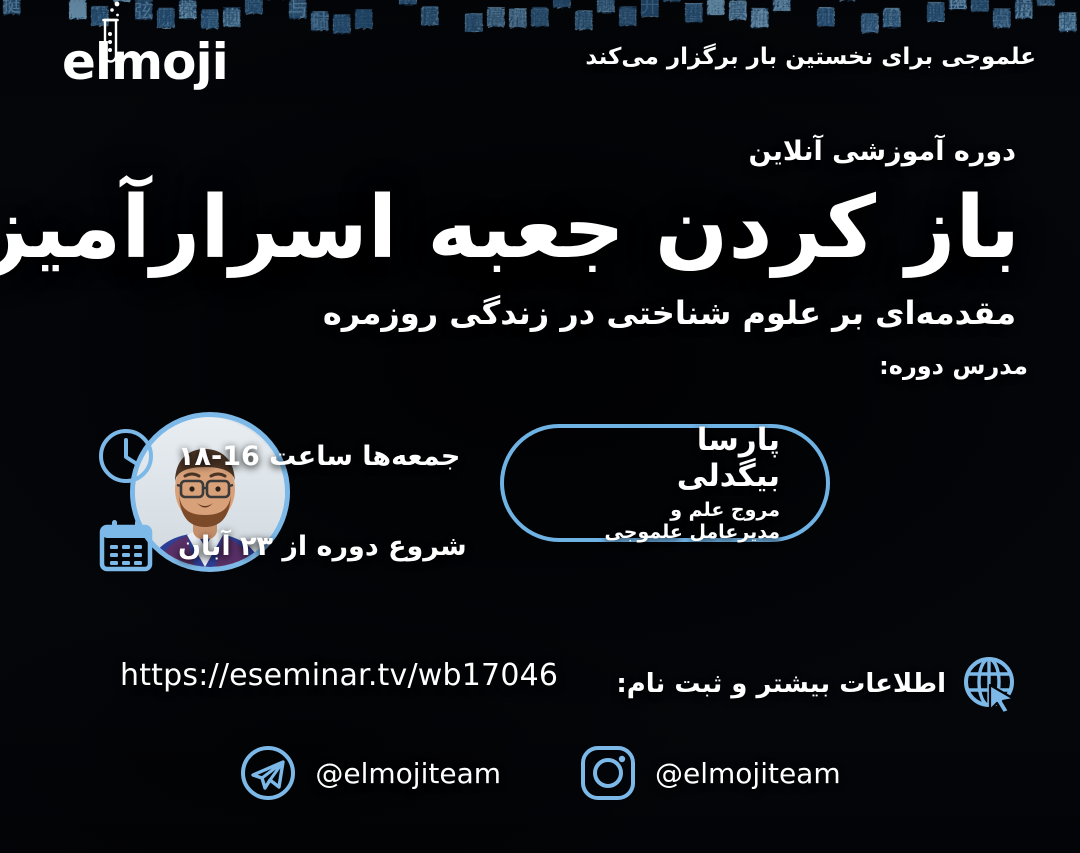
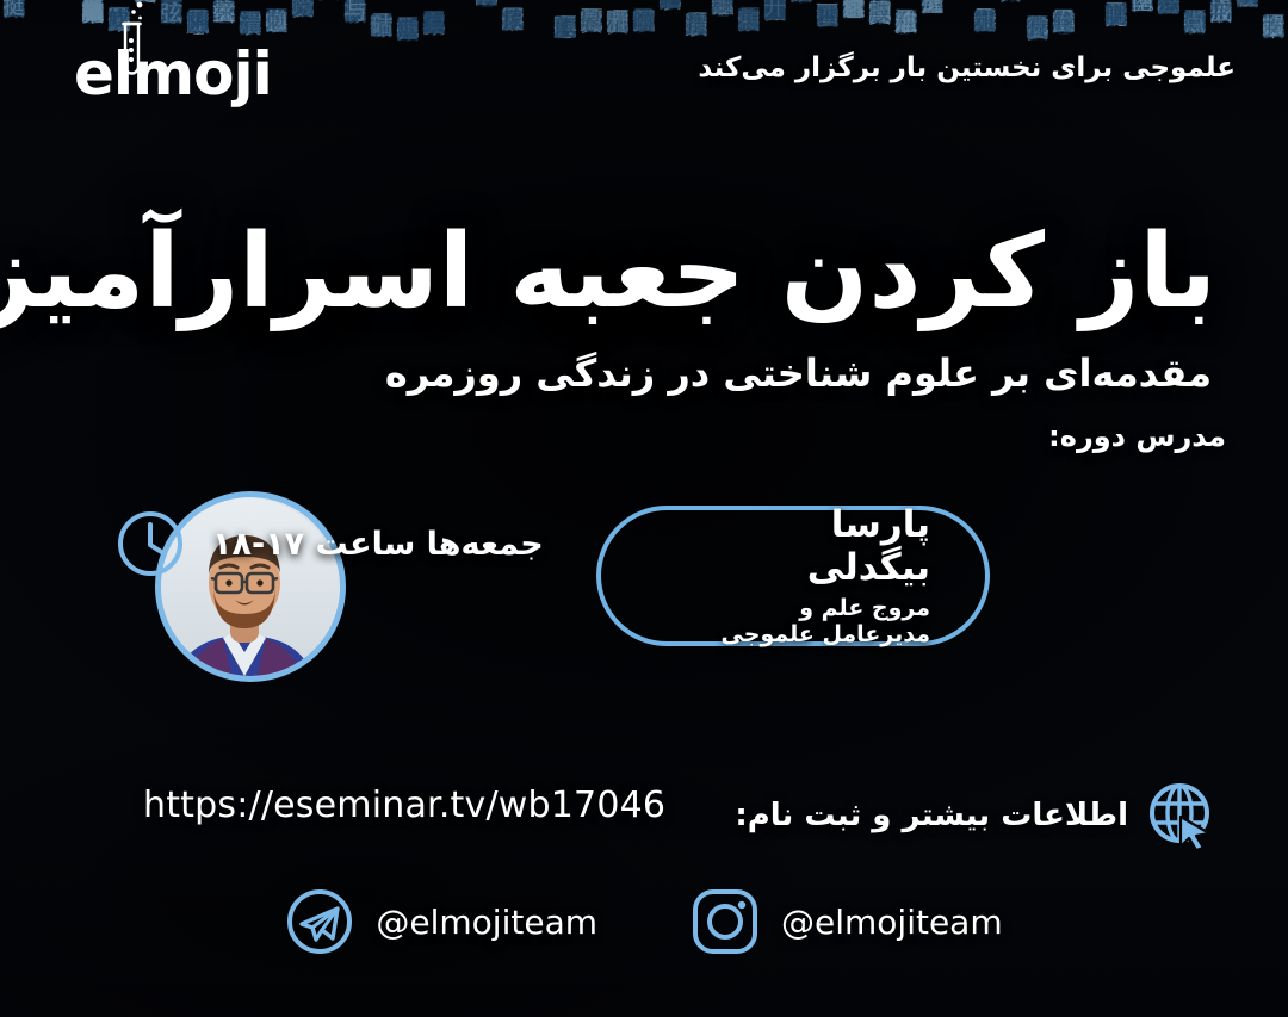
  elmoji
  علموجی برای نخستین بار برگزار می‌کند
- دوره آموزشی آنلاین
  باز کردن جعبه اسرارآمیز
  مقدمهای بر علوم شناختی در زندگی روزمره
  مدرس دوره:
  پارسا بیگدلی
  مروج علم و مدیرعامل علموجی
- جمعه‌ها ساعت 16-۱۸
+ جمعه‌ها ساعت ۱۷-۱۸
- شروع دوره از ۲۳ آبان
  اطلاعات بیشتر و ثبت نام:
  https://eseminar.tv/wb17046
  @elmojiteam
  @elmojiteam
